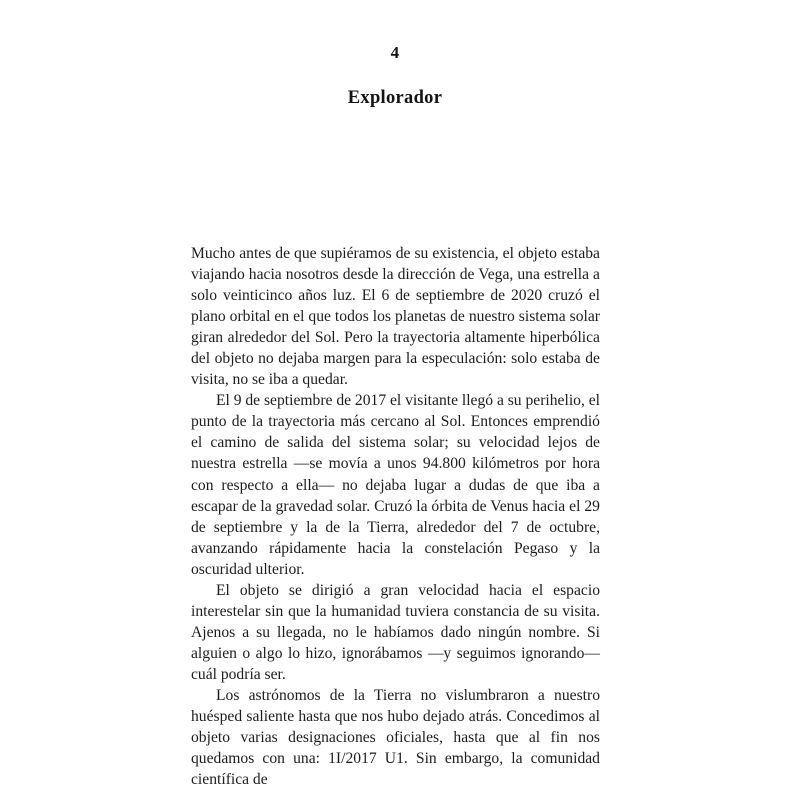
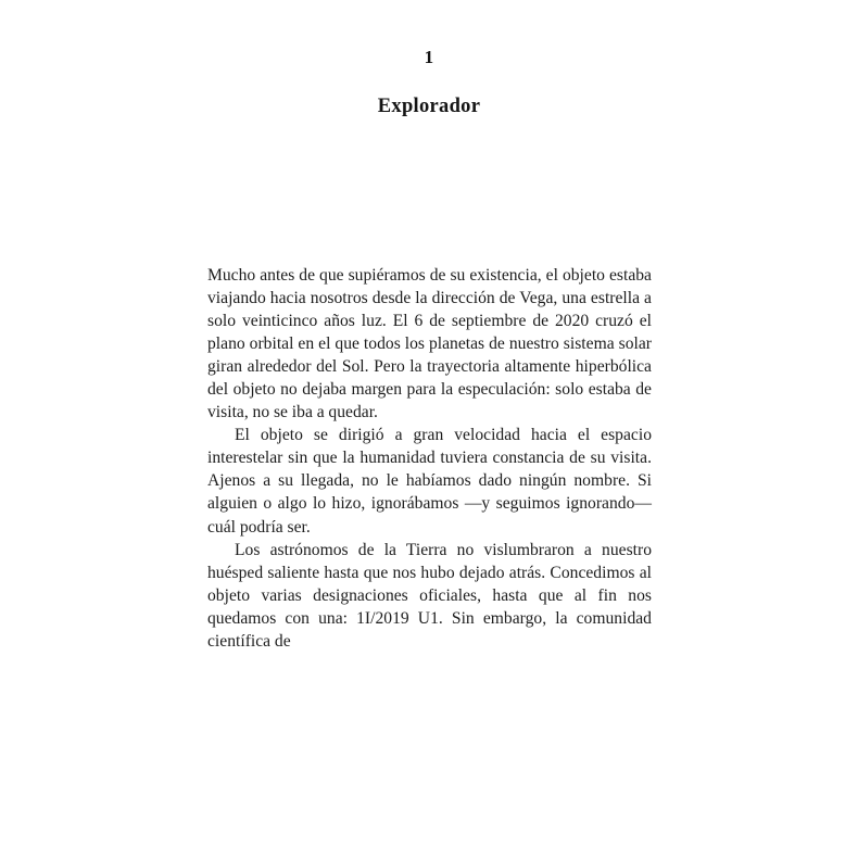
- 4
+ 1
  Explorador
  Mucho antes de que supiéramos de su existencia, el objeto estaba viajando hacia nosotros desde la dirección de Vega, una estrella a solo veinticinco años luz. El 6 de septiembre de 2020 cruzó el plano orbital en el que todos los planetas de nuestro sistema solar giran alrededor del Sol. Pero la trayectoria altamente hiperbólica del objeto no dejaba margen para la especulación: solo estaba de visita, no se iba a quedar.
- El 9 de septiembre de 2017 el visitante llegó a su perihelio, el punto de la trayectoria más cercano al Sol. Entonces emprendió el camino de salida del sistema solar; su velocidad lejos de nuestra estrella —se movía a unos 94.800 kilómetros por hora con respecto a ella— no dejaba lugar a dudas de que iba a escapar de la gravedad solar. Cruzó la órbita de Venus hacia el 29 de septiembre y la de la Tierra, alrededor del 7 de octubre, avanzando rápidamente hacia la constelación Pegaso y la oscuridad ulterior.
  El objeto se dirigió a gran velocidad hacia el espacio interestelar sin que la humanidad tuviera constancia de su visita. Ajenos a su llegada, no le habíamos dado ningún nombre. Si alguien o algo lo hizo, ignorábamos —y seguimos ignorando— cuál podría ser.
- Los astrónomos de la Tierra no vislumbraron a nuestro huésped saliente hasta que nos hubo dejado atrás. Concedimos al objeto varias designaciones oficiales, hasta que al fin nos quedamos con una: 1I/2017 U1. Sin embargo, la comunidad científica de
+ Los astrónomos de la Tierra no vislumbraron a nuestro huésped saliente hasta que nos hubo dejado atrás. Concedimos al objeto varias designaciones oficiales, hasta que al fin nos quedamos con una: 1I/2019 U1. Sin embargo, la comunidad científica de
